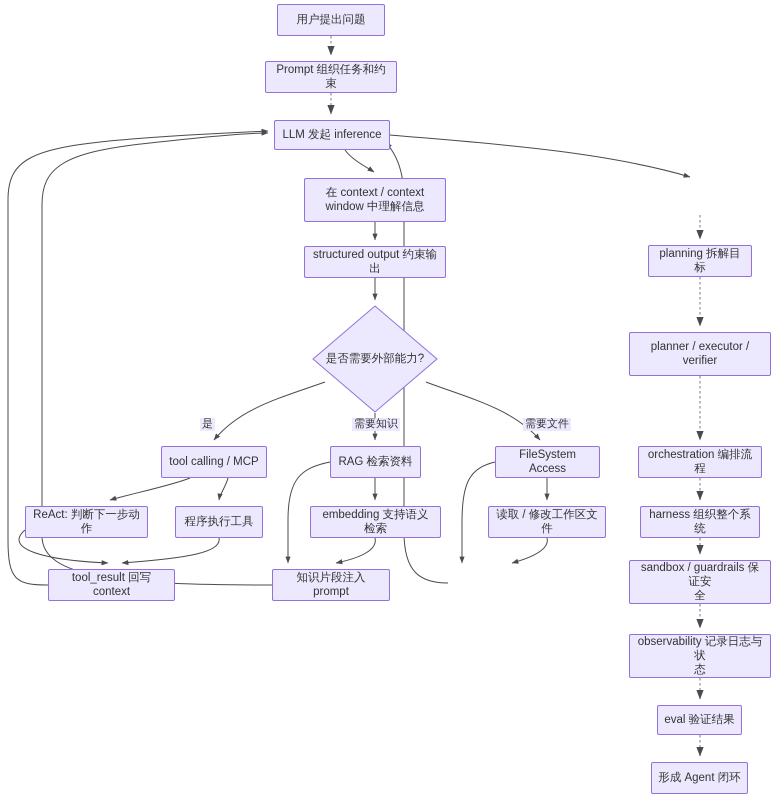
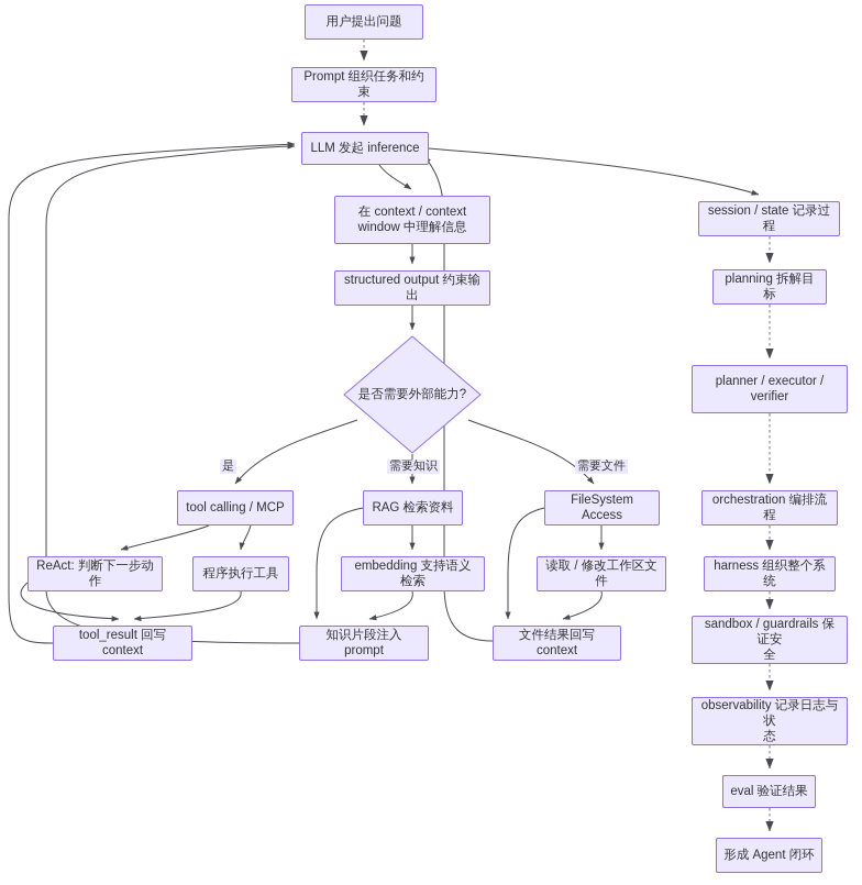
  用户提出问题
  Prompt 组织任务和约束
  LLM 发起 inference
  在 context / context
  window 中理解信息
  structured output 约束输出
  是否需要外部能力?
  tool calling / MCP
  RAG 检索资料
  FileSystem Access
  ReAct: 判断下一步动作
  程序执行工具
  embedding 支持语义检索
  读取 / 修改工作区文件
  tool_result 回写 context
  知识片段注入 prompt
+ 文件结果回写 context
+ session / state 记录过程
  planning 拆解目标
  planner / executor /
  verifier
  orchestration 编排流程
  harness 组织整个系统
  sandbox / guardrails 保证安
  全
  observability 记录日志与状
  态
  eval 验证结果
  形成 Agent 闭环
  是
  需要知识
  需要文件
